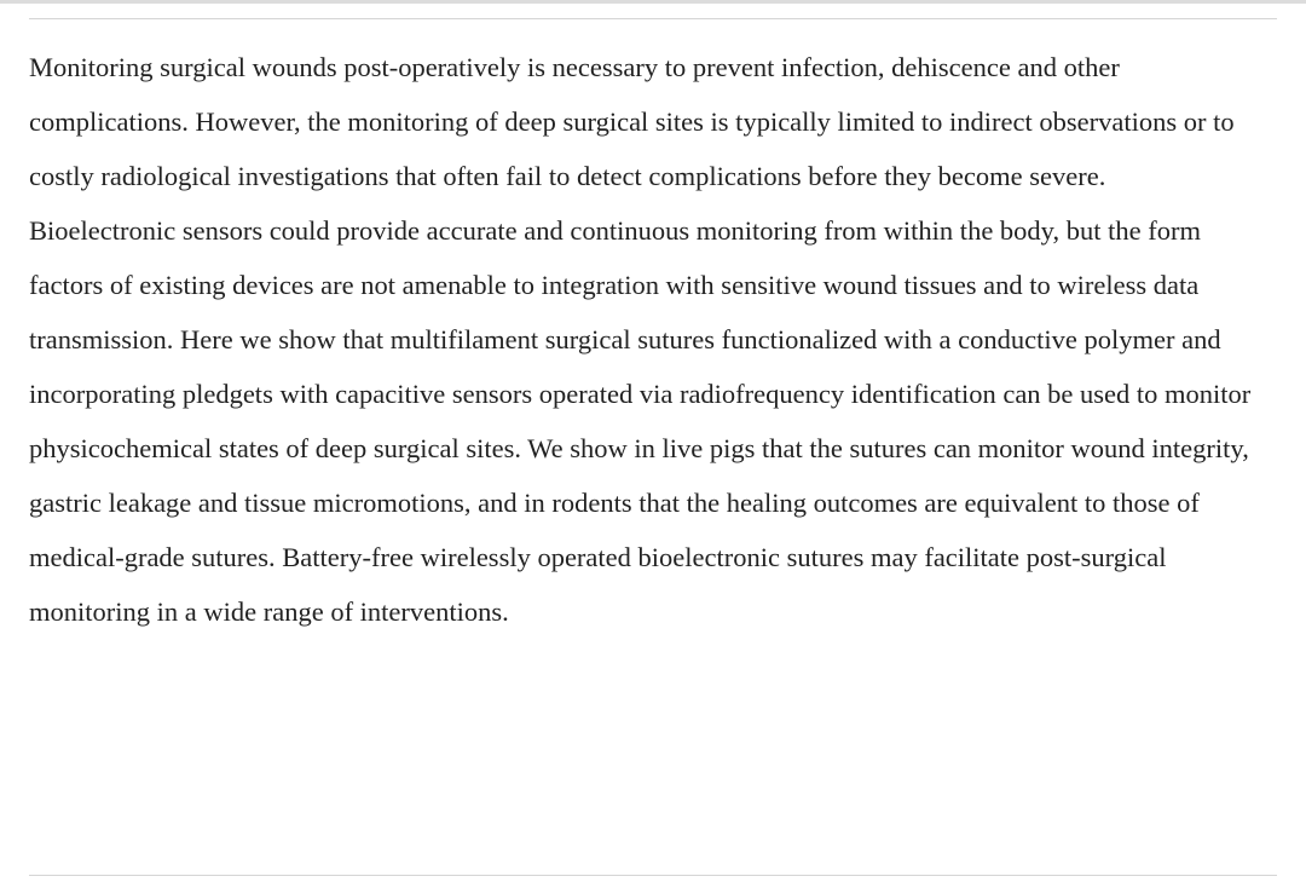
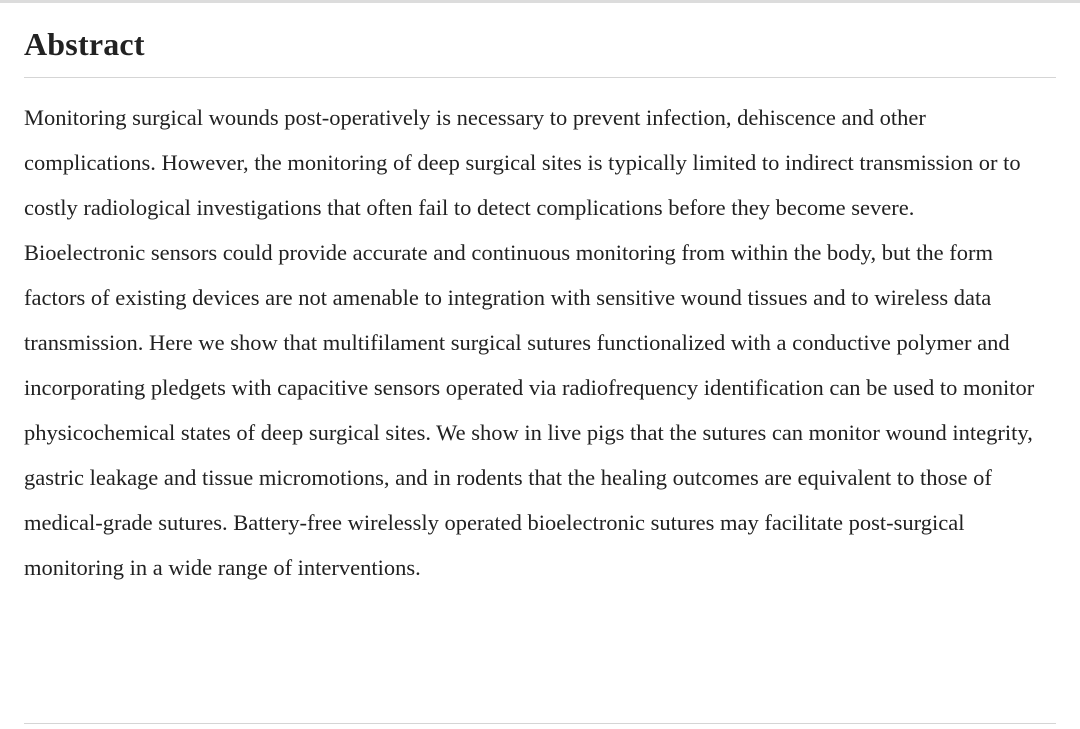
+ Abstract
- Monitoring surgical wounds post-operatively is necessary to prevent infection, dehiscence and other complications. However, the monitoring of deep surgical sites is typically limited to indirect observations or to costly radiological investigations that often fail to detect complications before they become severe. Bioelectronic sensors could provide accurate and continuous monitoring from within the body, but the form factors of existing devices are not amenable to integration with sensitive wound tissues and to wireless data transmission. Here we show that multifilament surgical sutures functionalized with a conductive polymer and incorporating pledgets with capacitive sensors operated via radiofrequency identification can be used to monitor physicochemical states of deep surgical sites. We show in live pigs that the sutures can monitor wound integrity, gastric leakage and tissue micromotions, and in rodents that the healing outcomes are equivalent to those of medical-grade sutures. Battery-free wirelessly operated bioelectronic sutures may facilitate post-surgical monitoring in a wide range of interventions.
+ Monitoring surgical wounds post-operatively is necessary to prevent infection, dehiscence and other complications. However, the monitoring of deep surgical sites is typically limited to indirect transmission or to costly radiological investigations that often fail to detect complications before they become severe. Bioelectronic sensors could provide accurate and continuous monitoring from within the body, but the form factors of existing devices are not amenable to integration with sensitive wound tissues and to wireless data transmission. Here we show that multifilament surgical sutures functionalized with a conductive polymer and incorporating pledgets with capacitive sensors operated via radiofrequency identification can be used to monitor physicochemical states of deep surgical sites. We show in live pigs that the sutures can monitor wound integrity, gastric leakage and tissue micromotions, and in rodents that the healing outcomes are equivalent to those of medical-grade sutures. Battery-free wirelessly operated bioelectronic sutures may facilitate post-surgical monitoring in a wide range of interventions.
